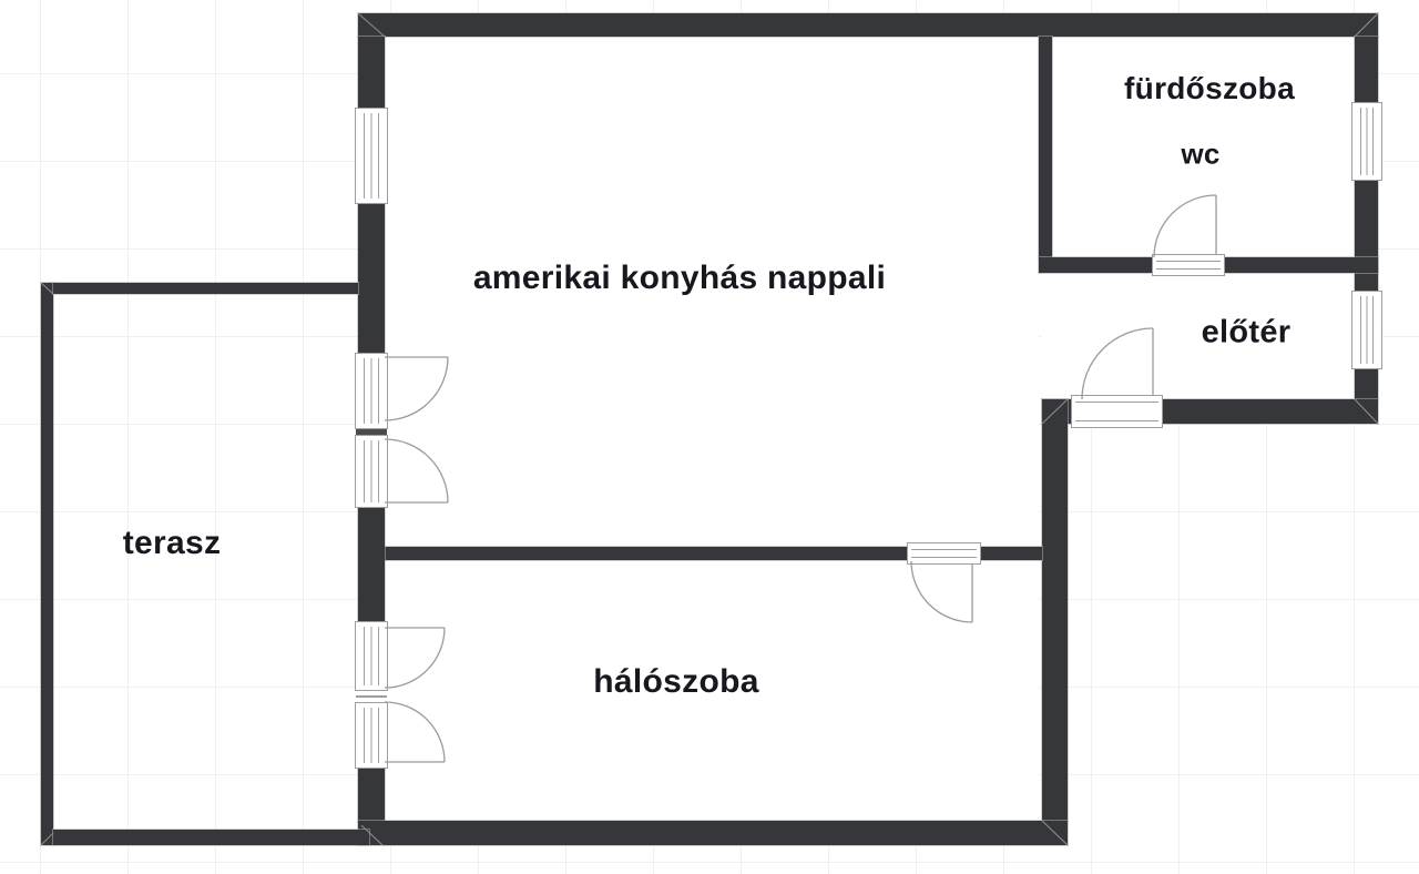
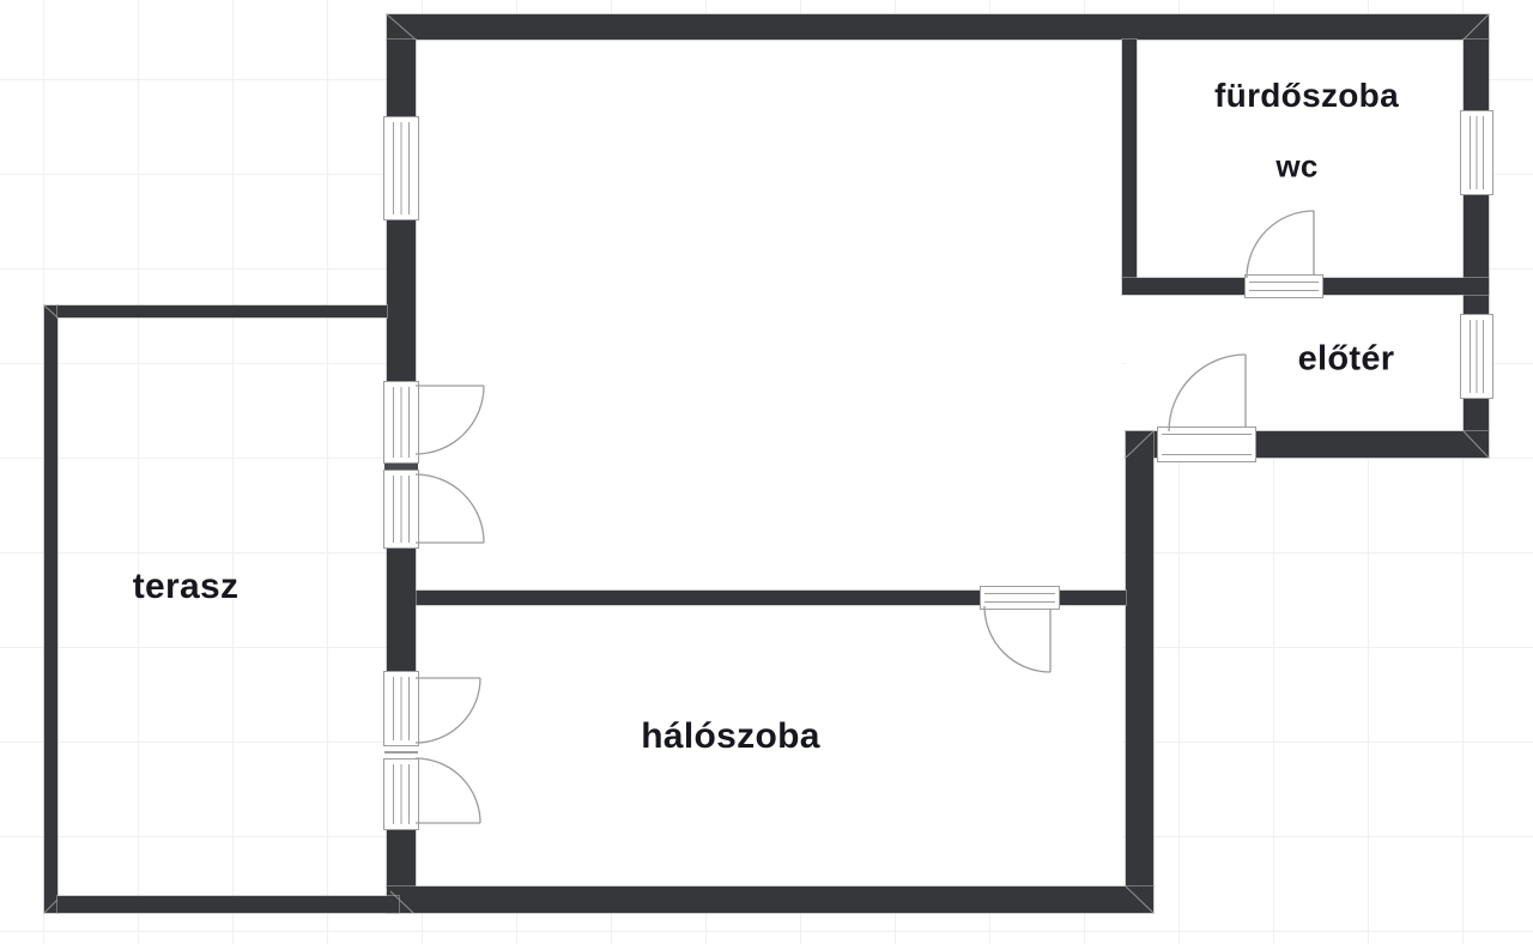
- amerikai konyhás nappali
  hálószoba
  terasz
  fürdőszoba
  wc
  előtér
